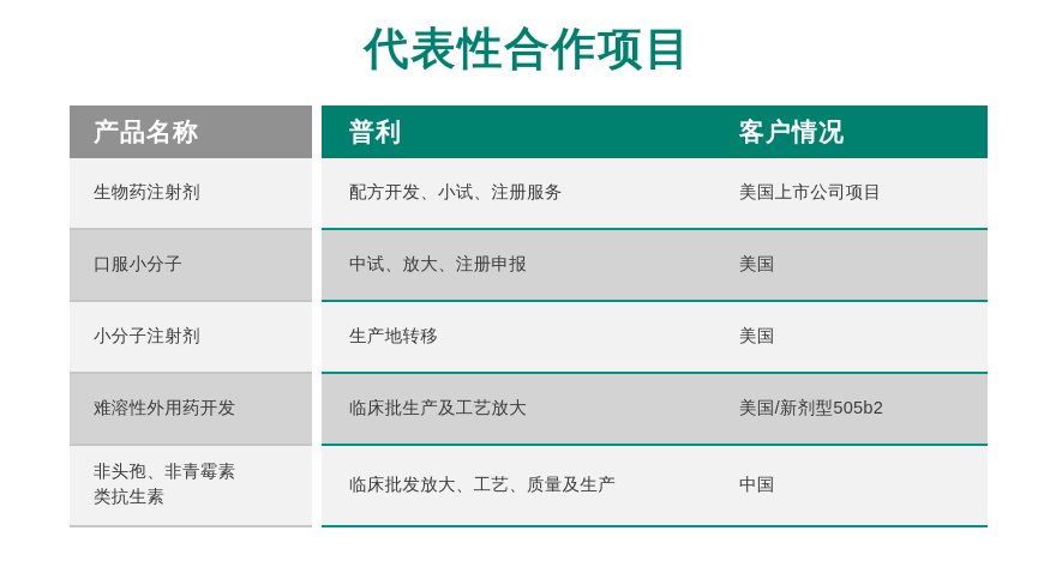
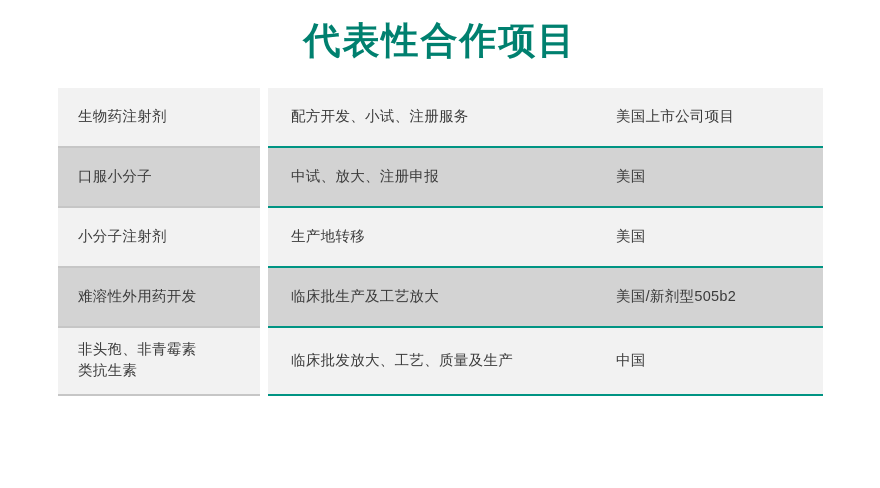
  代表性合作项目
- 产品名称
- 普利
- 客户情况
  生物药注射剂
  配方开发、小试、注册服务
  美国上市公司项目
  口服小分子
  中试、放大、注册申报
  美国
  小分子注射剂
  生产地转移
  美国
  难溶性外用药开发
  临床批生产及工艺放大
  美国/新剂型505b2
  非头孢、非青霉素
  类抗生素
  临床批发放大、工艺、质量及生产
  中国
